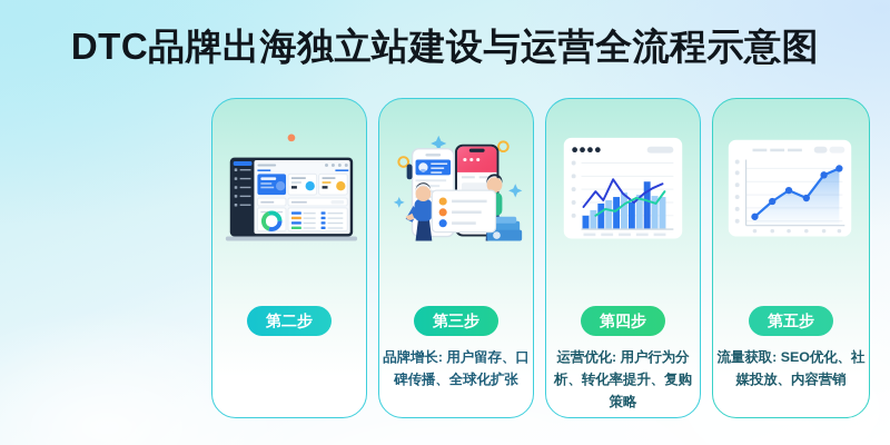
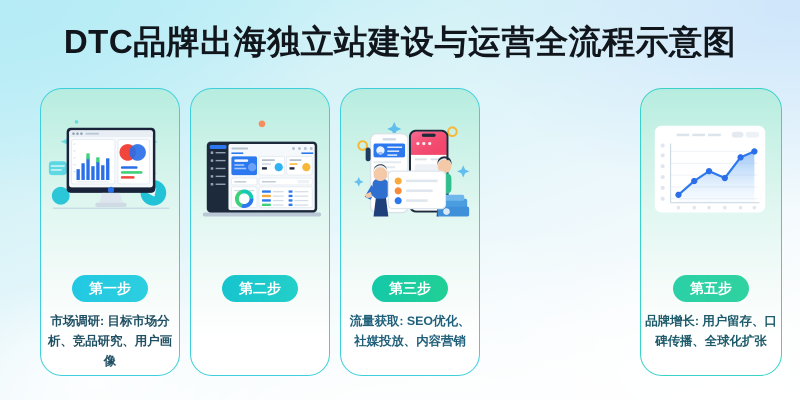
  DTC品牌出海独立站建设与运营全流程示意图
+ 第一步
+ 市场调研: 目标市场分析、竞品研究、用户画像
  第二步
  第三步
- 品牌增长: 用户留存、口碑传播、全球化扩张
+ 流量获取: SEO优化、社媒投放、内容营销
- 第四步
- 运营优化: 用户行为分析、转化率提升、复购策略
  第五步
- 流量获取: SEO优化、社媒投放、内容营销
+ 品牌增长: 用户留存、口碑传播、全球化扩张
